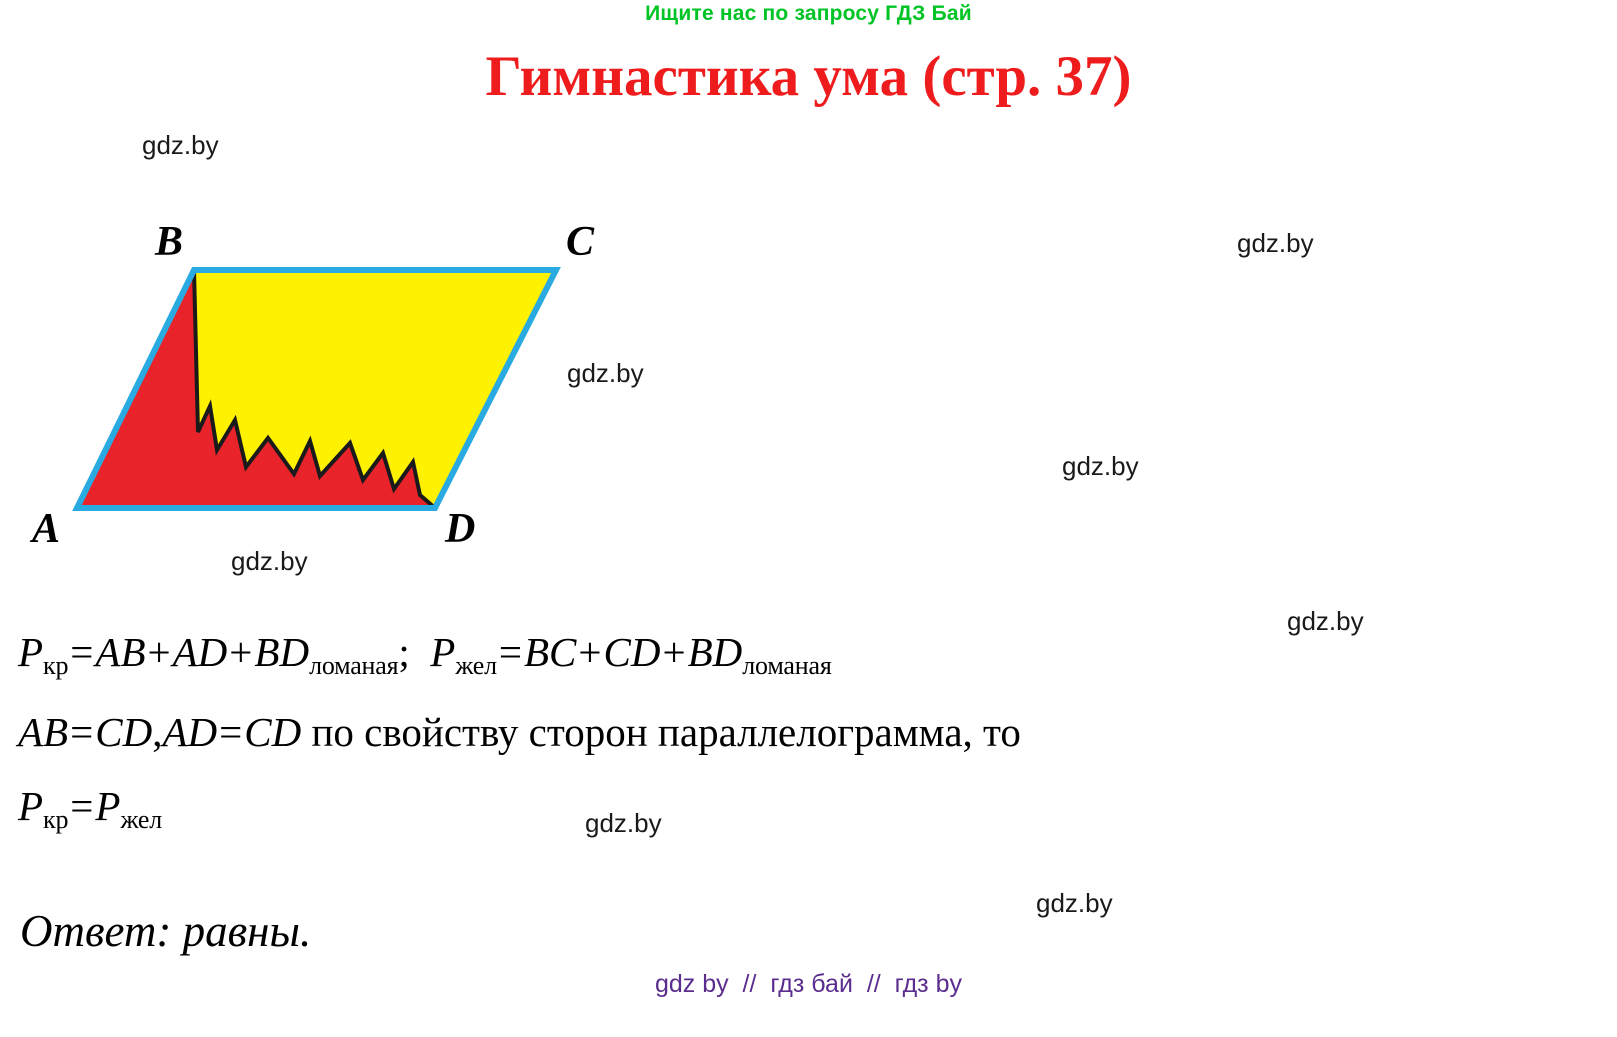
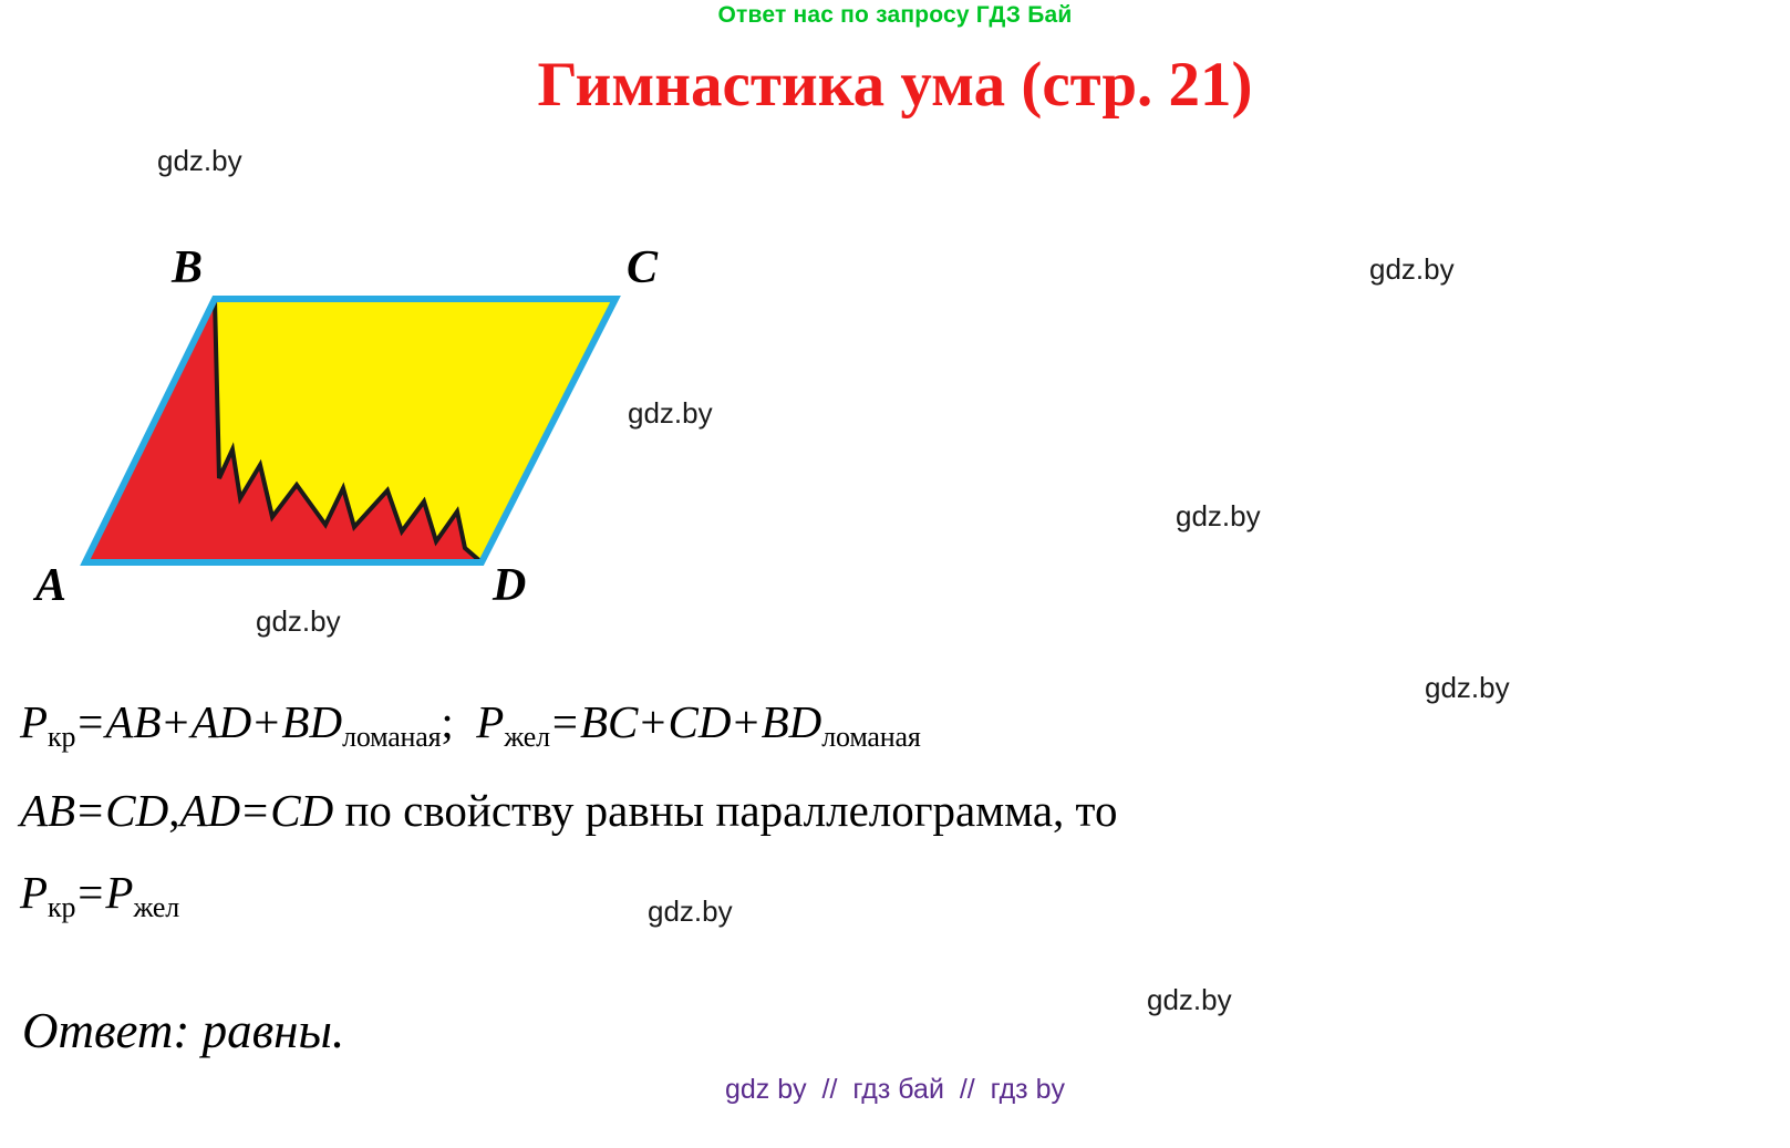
- Ищите нас по запросу ГДЗ Бай
+ Ответ нас по запросу ГДЗ Бай
- Гимнастика ума (стр. 37)
+ Гимнастика ума (стр. 21)
  A
  B
  C
  D
  Pкр=AB+AD+BDломаная; Pжел=BC+CD+BDломаная
- AB=CD,AD=CD по свойству сторон параллелограмма, то
+ AB=CD,AD=CD по свойству равны параллелограмма, то
  Pкр=Pжел
  Ответ: равны.
  gdz.by
  gdz.by
  gdz.by
  gdz.by
  gdz.by
  gdz.by
  gdz.by
  gdz.by
  gdz by // гдз бай // гдз by
